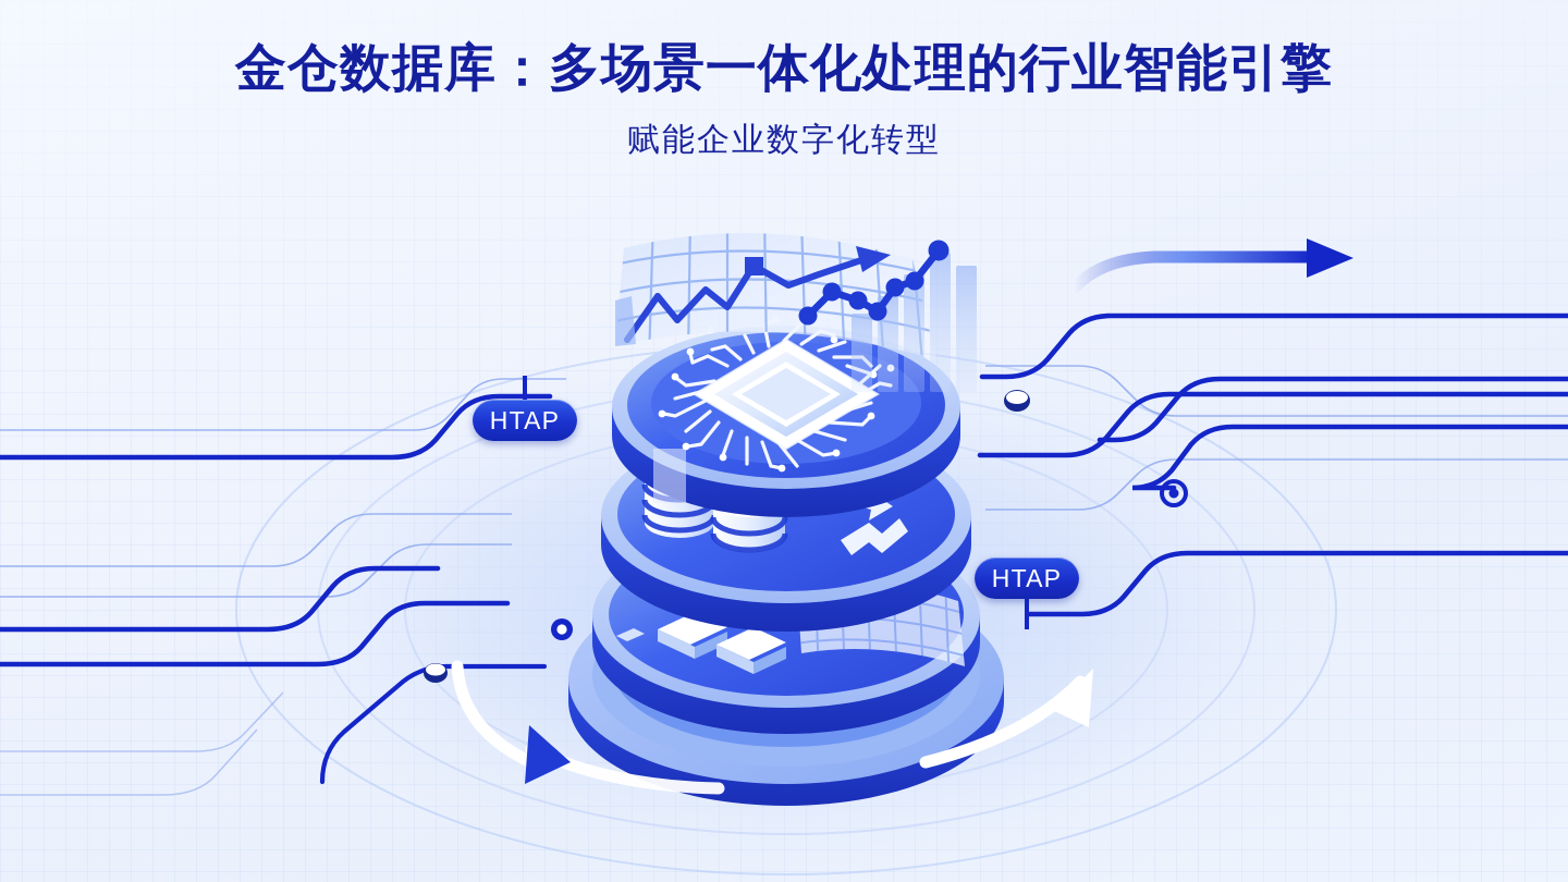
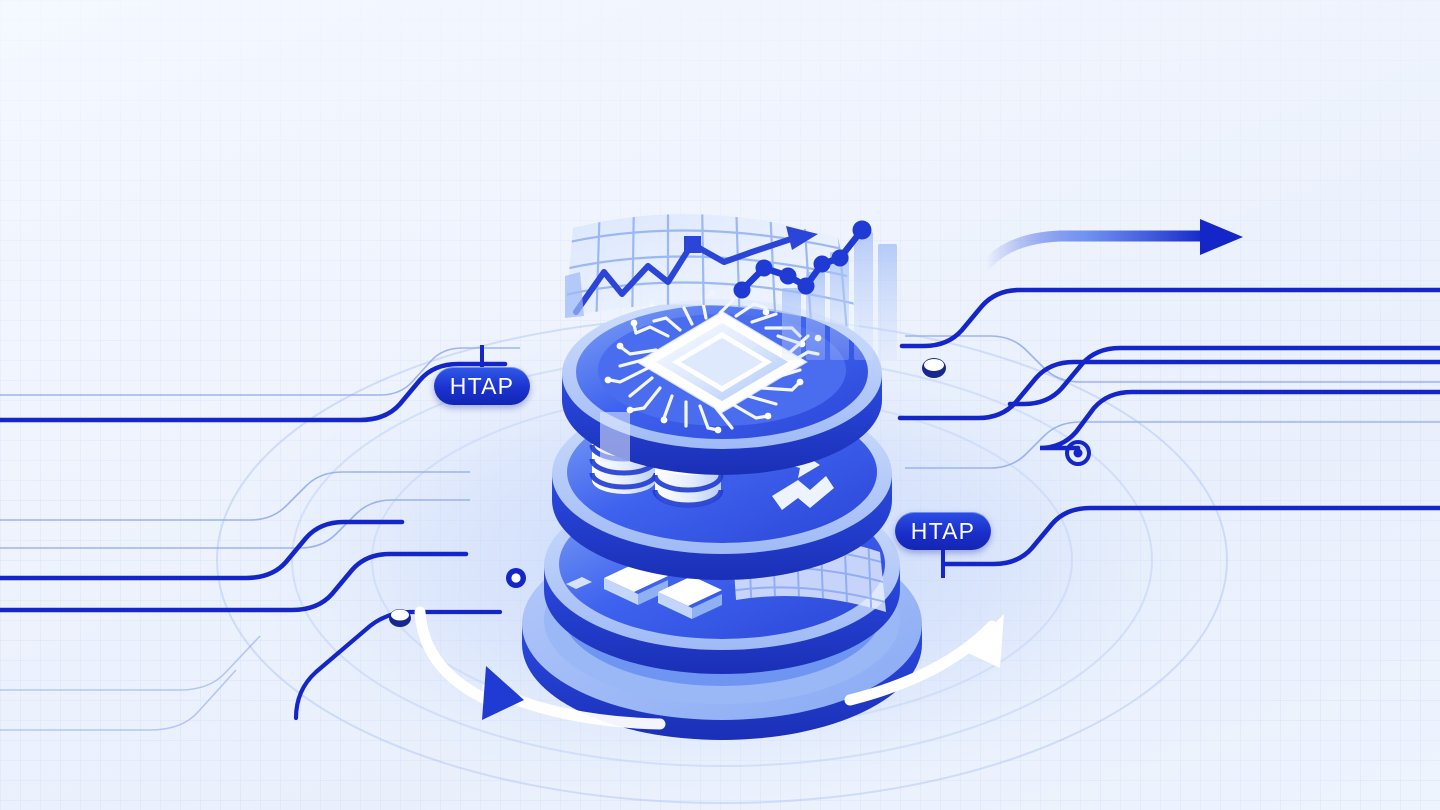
  HTAP
  HTAP
- 金仓数据库：多场景一体化处理的行业智能引擎
- 赋能企业数字化转型
